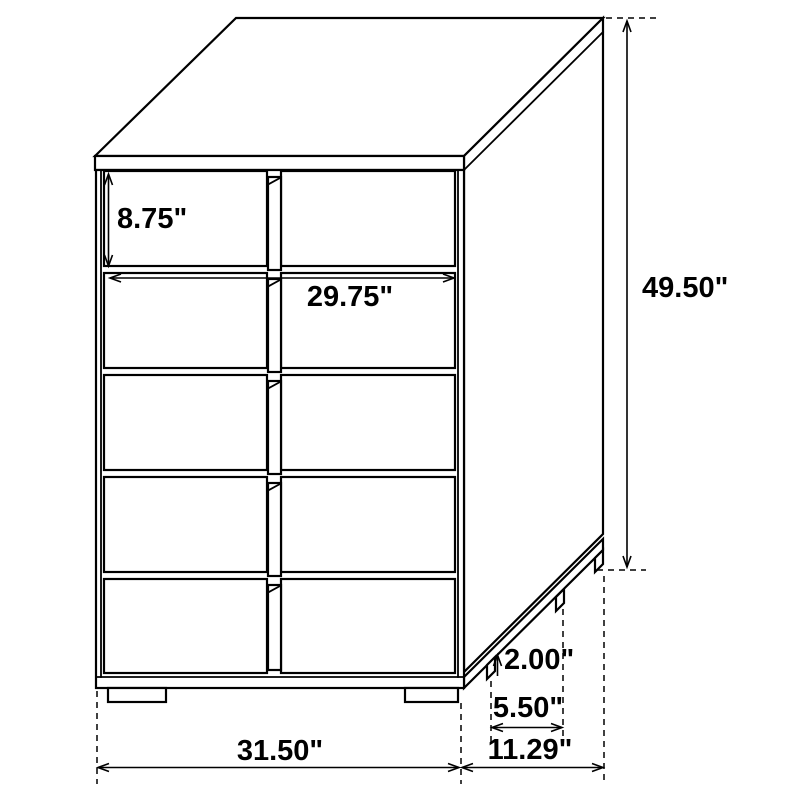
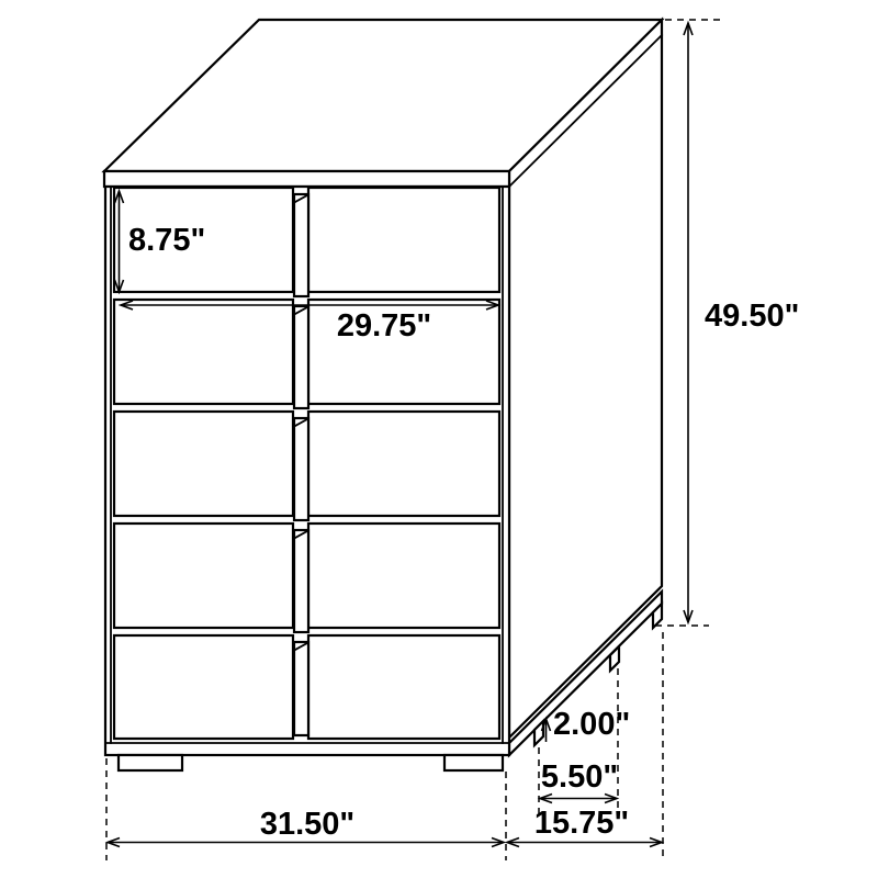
  8.75"
  29.75"
  49.50"
  2.00"
  5.50"
  31.50"
- 11.29"
+ 15.75"
